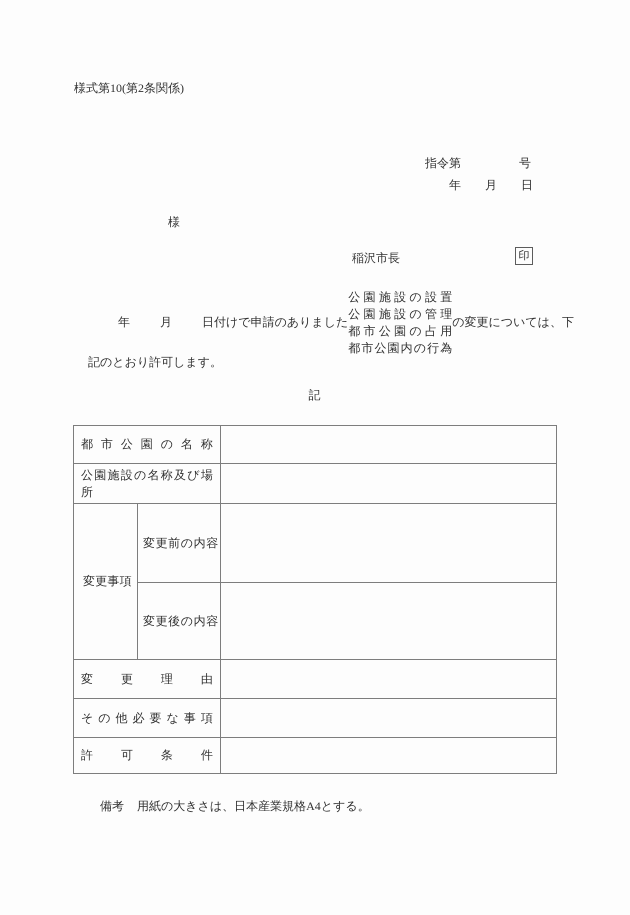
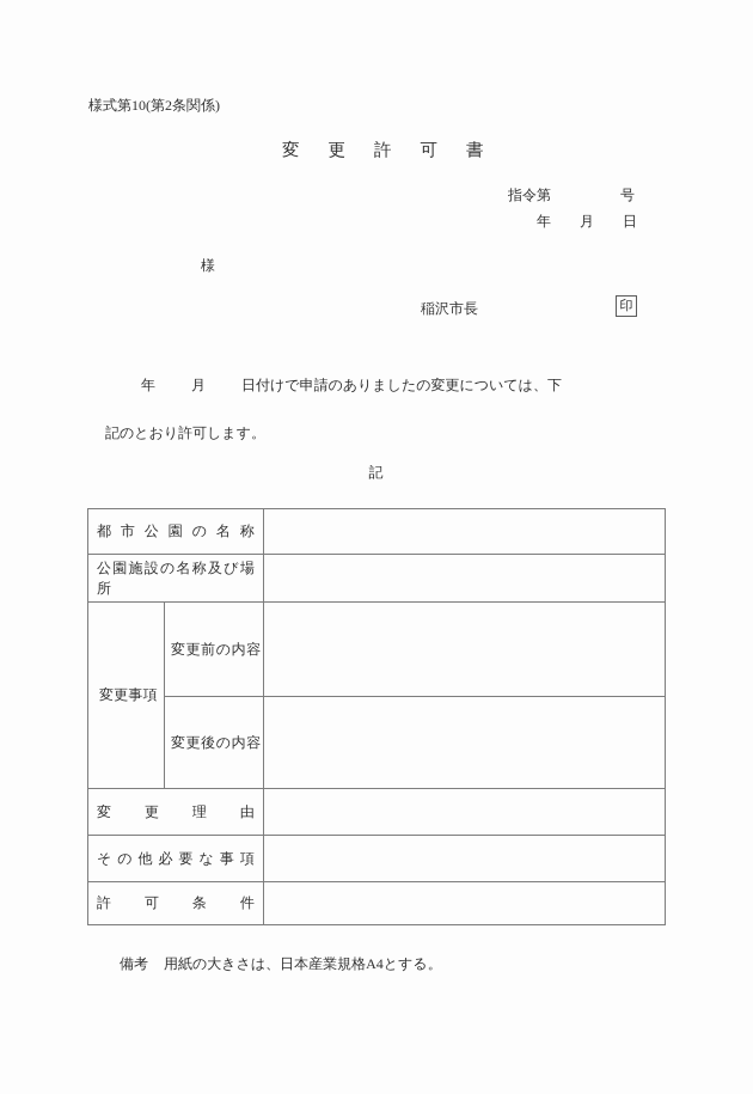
  様式第10(第2条関係)
+ 変更許可書
  指令第
  号
  年
  月
  日
  様
  稲沢市長
  印
  年
  月
  日付けで申請のありました
- 公園施設の設置
- 公園施設の管理
- 都市公園の占用
- 都市公園内の行為
  の変更については、下
  記のとおり許可します。
  記
  都市公園の名称
  公園施設の名称及び場所
  変更事項	変更前の内容
  変更後の内容
  変更理由
  その他必要な事項
  許可条件
  備考 用紙の大きさは、日本産業規格A4とする。
